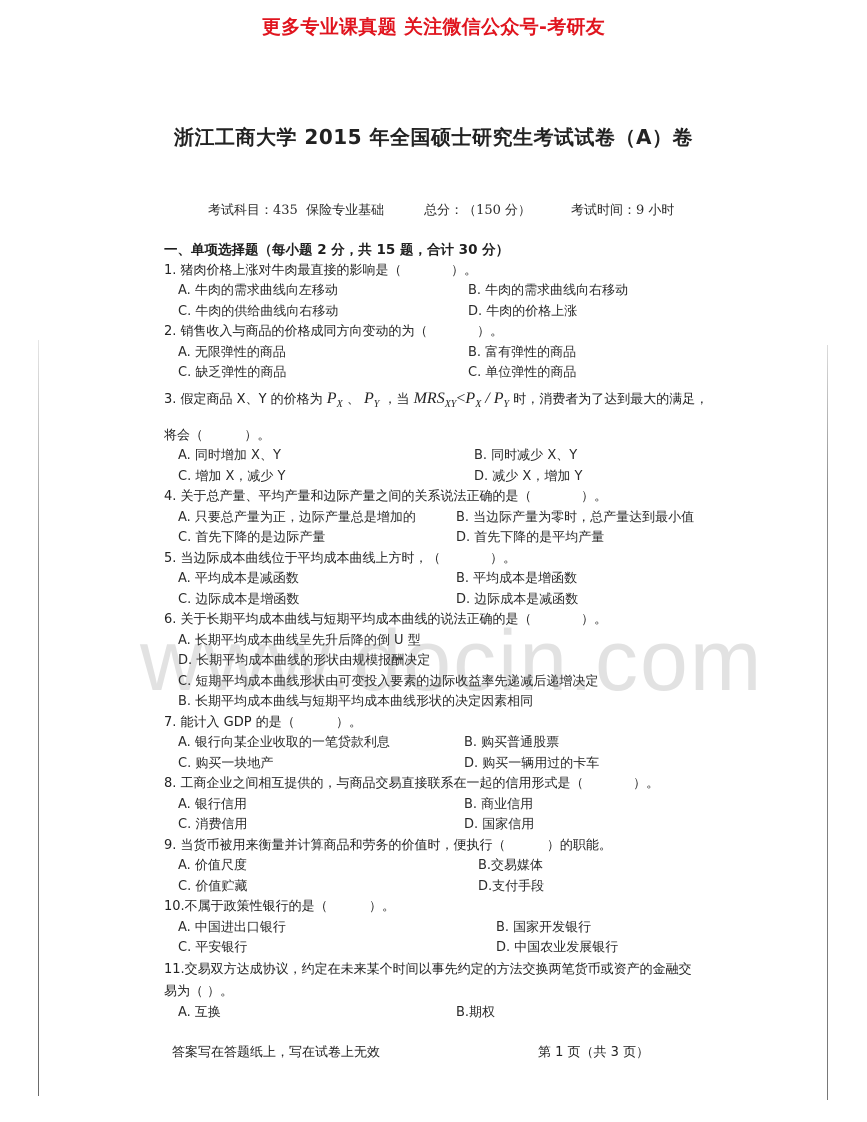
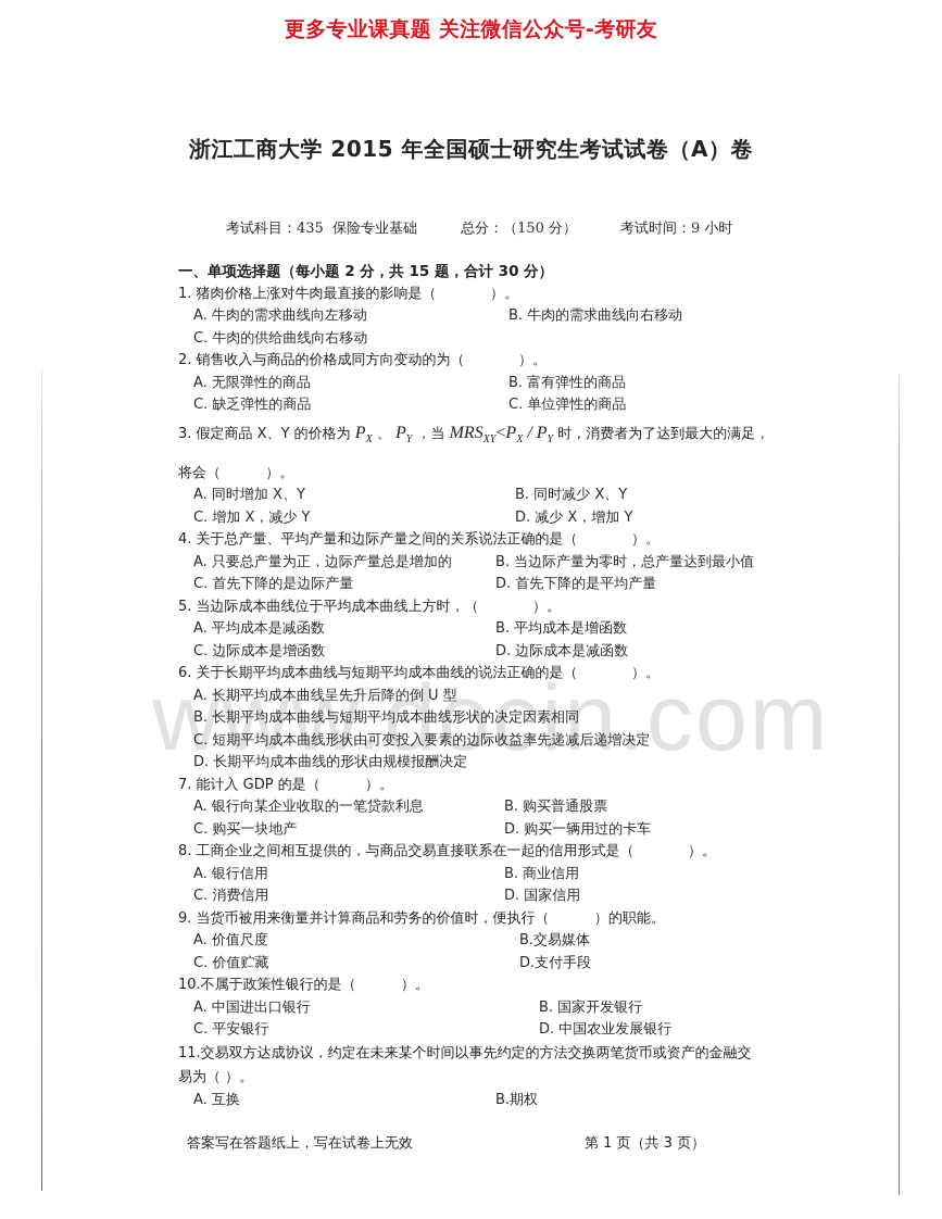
  更多专业课真题 关注微信公众号-考研友
  www.docin.com
  浙江工商大学 2015 年全国硕士研究生考试试卷（A）卷
  考试科目：435 保险专业基础
  总分：（150 分）
  考试时间：9 小时
  一、单项选择题（每小题 2 分，共 15 题，合计 30 分）
  1. 猪肉价格上涨对牛肉最直接的影响是（ ）。
  A. 牛肉的需求曲线向左移动
  B. 牛肉的需求曲线向右移动
  C. 牛肉的供给曲线向右移动
- D. 牛肉的价格上涨
  2. 销售收入与商品的价格成同方向变动的为（ ）。
  A. 无限弹性的商品
  B. 富有弹性的商品
  C. 缺乏弹性的商品
  C. 单位弹性的商品
  3. 假定商品 X、Y 的价格为 PX 、 PY ，当 MRSXY<PX / PY 时，消费者为了达到最大的满足，
  将会（ ）。
  A. 同时增加 X、Y
  B. 同时减少 X、Y
  C. 增加 X，减少 Y
  D. 减少 X，增加 Y
  4. 关于总产量、平均产量和边际产量之间的关系说法正确的是（ ）。
  A. 只要总产量为正，边际产量总是增加的
  B. 当边际产量为零时，总产量达到最小值
  C. 首先下降的是边际产量
  D. 首先下降的是平均产量
  5. 当边际成本曲线位于平均成本曲线上方时，（ ）。
  A. 平均成本是减函数
  B. 平均成本是增函数
  C. 边际成本是增函数
  D. 边际成本是减函数
  6. 关于长期平均成本曲线与短期平均成本曲线的说法正确的是（ ）。
  A. 长期平均成本曲线呈先升后降的倒 U 型
- D. 长期平均成本曲线的形状由规模报酬决定
+ B. 长期平均成本曲线与短期平均成本曲线形状的决定因素相同
  C. 短期平均成本曲线形状由可变投入要素的边际收益率先递减后递增决定
- B. 长期平均成本曲线与短期平均成本曲线形状的决定因素相同
+ D. 长期平均成本曲线的形状由规模报酬决定
  7. 能计入 GDP 的是（ ）。
  A. 银行向某企业收取的一笔贷款利息
  B. 购买普通股票
  C. 购买一块地产
  D. 购买一辆用过的卡车
  8. 工商企业之间相互提供的，与商品交易直接联系在一起的信用形式是（ ）。
  A. 银行信用
  B. 商业信用
  C. 消费信用
  D. 国家信用
  9. 当货币被用来衡量并计算商品和劳务的价值时，便执行（ ）的职能。
  A. 价值尺度
  B.交易媒体
  C. 价值贮藏
  D.支付手段
  10.不属于政策性银行的是（ ）。
  A. 中国进出口银行
  B. 国家开发银行
  C. 平安银行
  D. 中国农业发展银行
  11.交易双方达成协议，约定在未来某个时间以事先约定的方法交换两笔货币或资产的金融交易为（ ）。
  A. 互换
  B.期权
  答案写在答题纸上，写在试卷上无效
  第 1 页（共 3 页）
